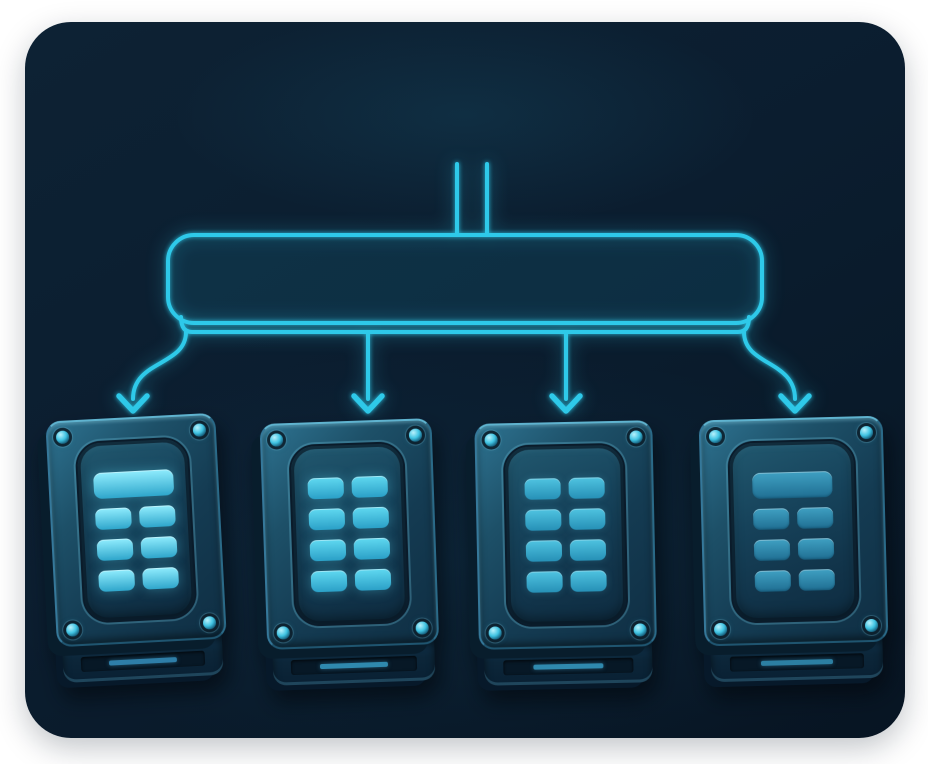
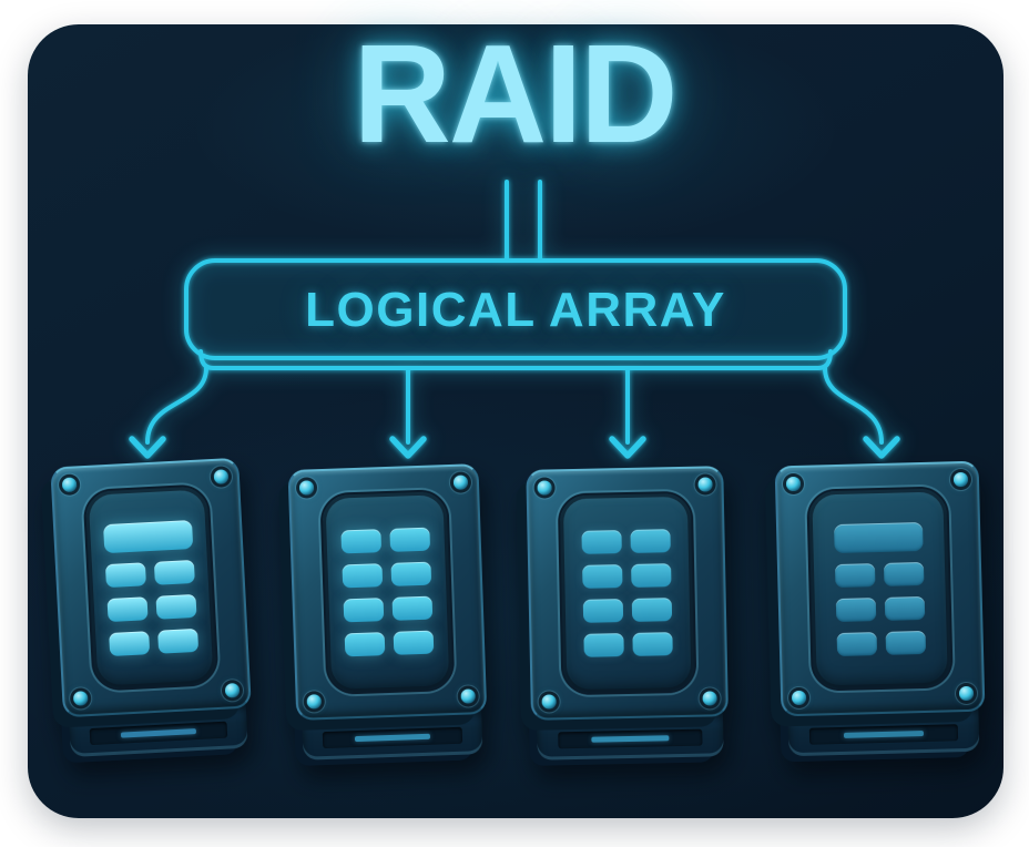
+ RAID
+ LOGICAL ARRAY
